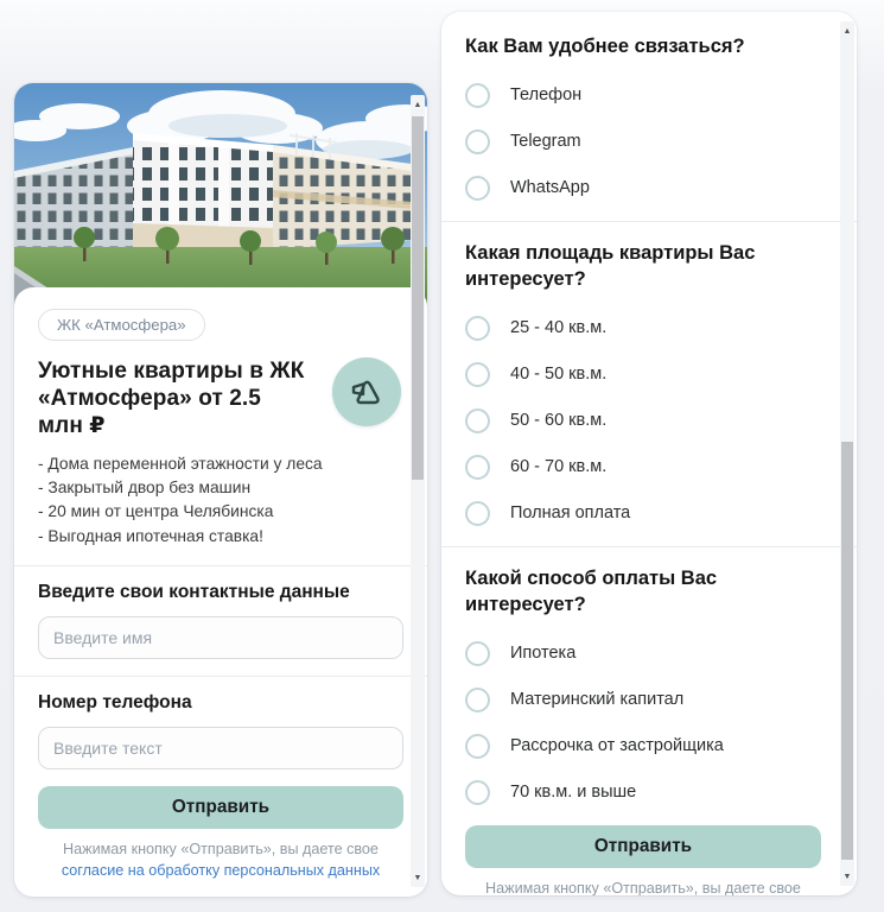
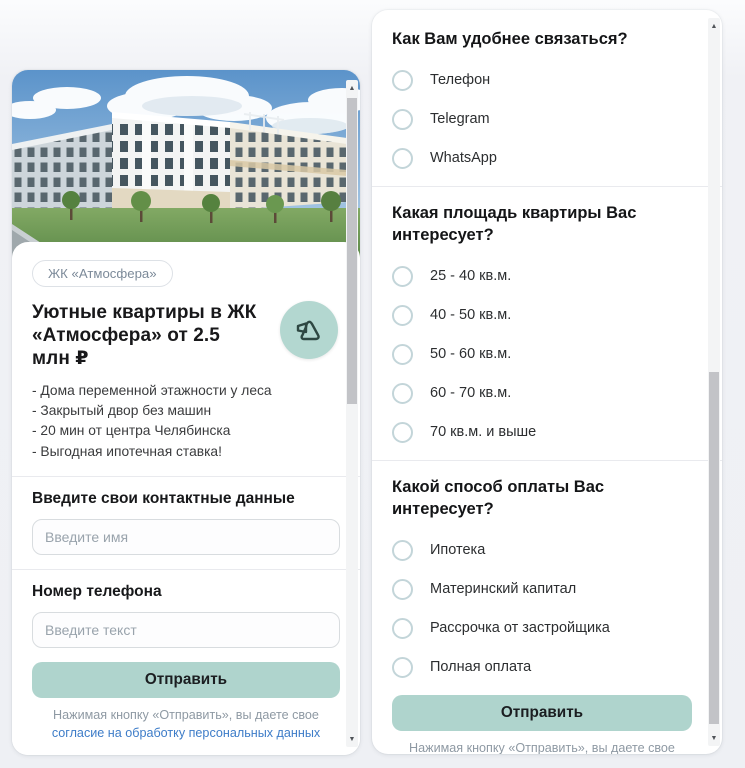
  ЖК «Атмосфера»
  Уютные квартиры в ЖК «Атмосфера» от 2.5 млн ₽
  - Дома переменной этажности у леса
  - Закрытый двор без машин
  - 20 мин от центра Челябинска
  - Выгодная ипотечная ставка!
  Введите свои контактные данные
  Введите имя
  Номер телефона
  Введите текст
  Отправить
  Нажимая кнопку «Отправить», вы даете свое
  согласие на обработку персональных данных
  Как Вам удобнее связаться?
  Телефон
  Telegram
  WhatsApp
  Какая площадь квартиры Вас интересует?
  25 - 40 кв.м.
  40 - 50 кв.м.
  50 - 60 кв.м.
  60 - 70 кв.м.
- Полная оплата
+ 70 кв.м. и выше
  Какой способ оплаты Вас интересует?
  Ипотека
  Материнский капитал
  Рассрочка от застройщика
- 70 кв.м. и выше
+ Полная оплата
  Отправить
  Нажимая кнопку «Отправить», вы даете свое
